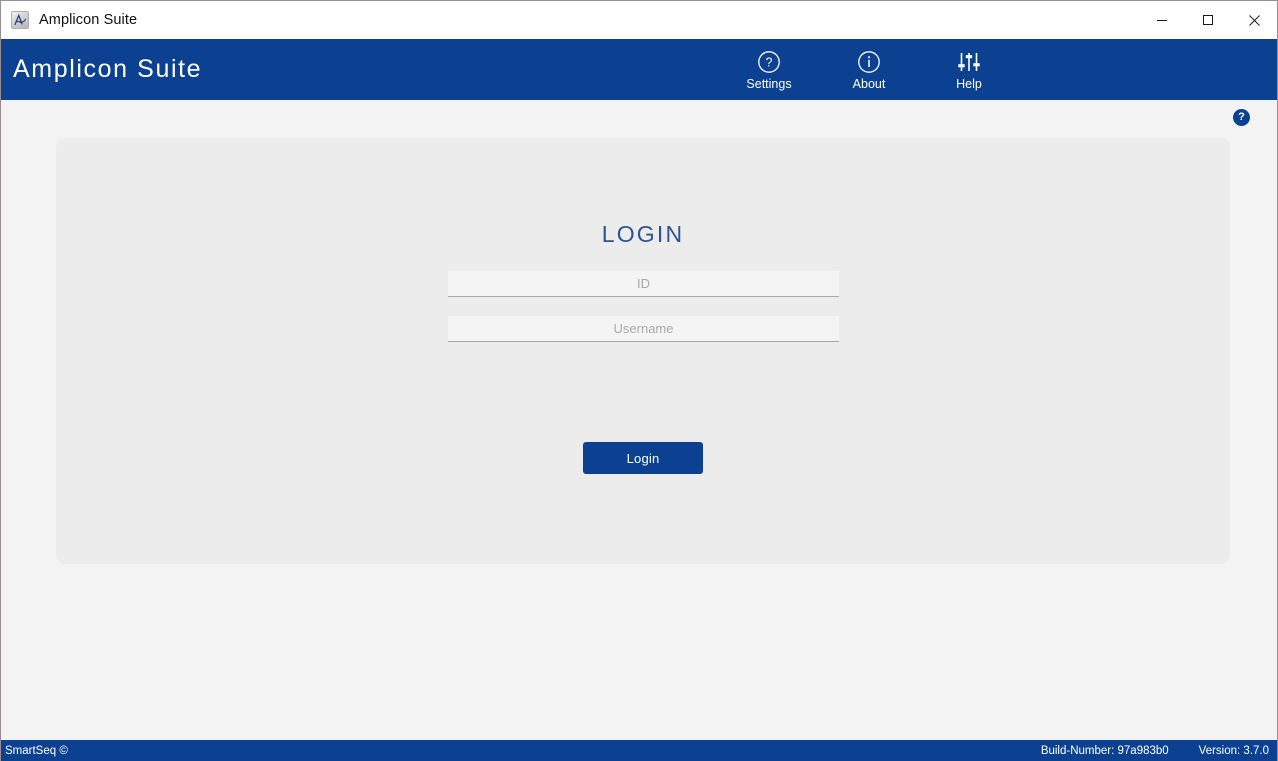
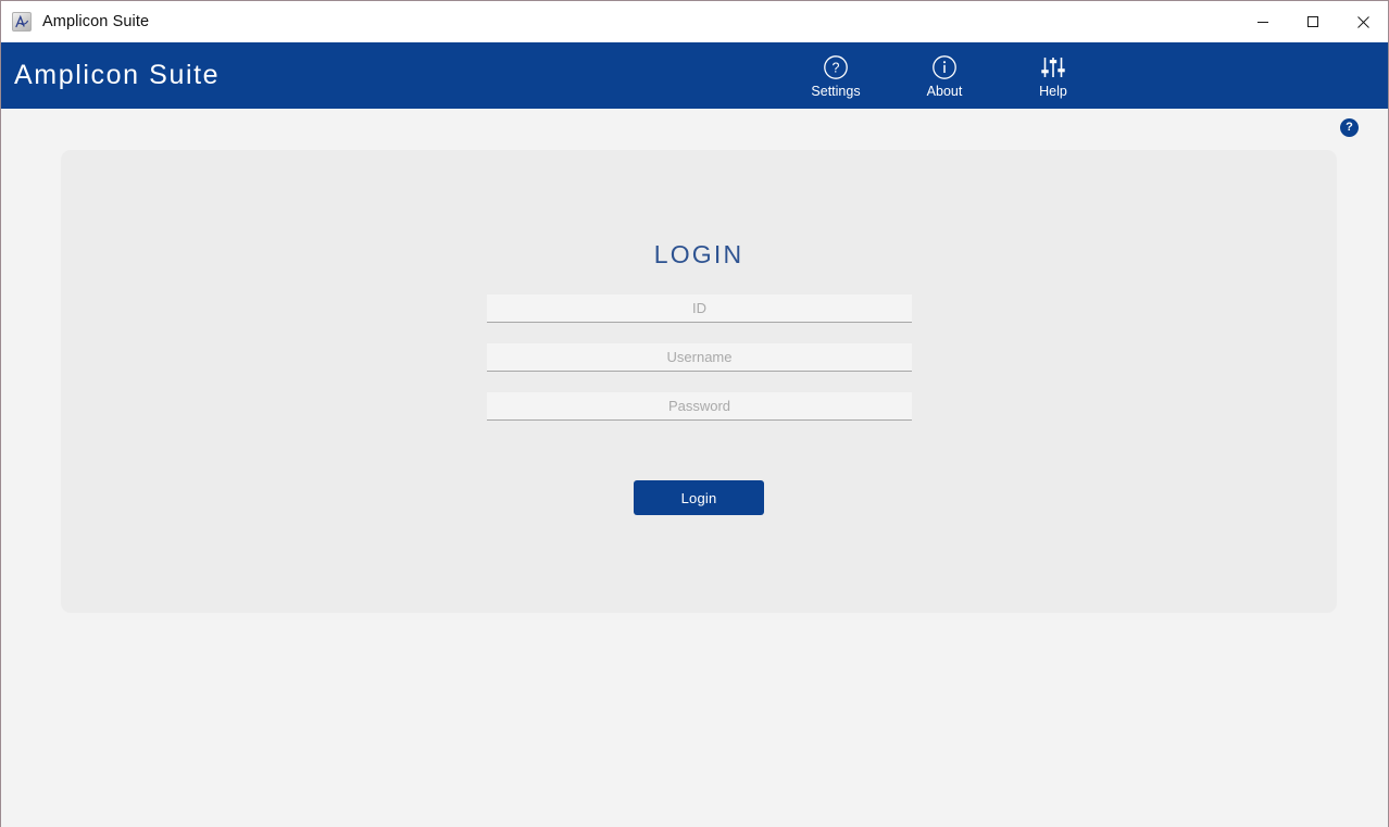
  Amplicon Suite
  Amplicon Suite
  ?
  Settings
  About
  Help
  ?
  LOGIN
  ID
  Username
+ Password
  Login
- SmartSeq ©
- Build-Number: 97a983b0
- Version: 3.7.0
